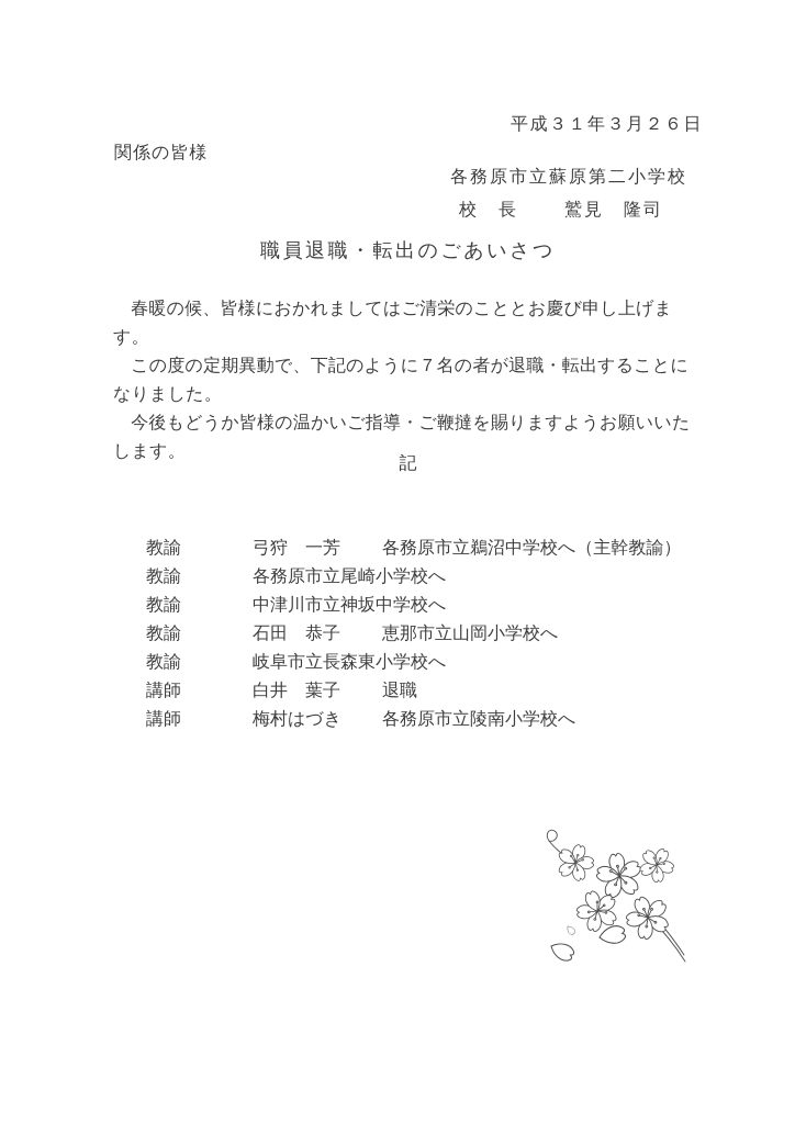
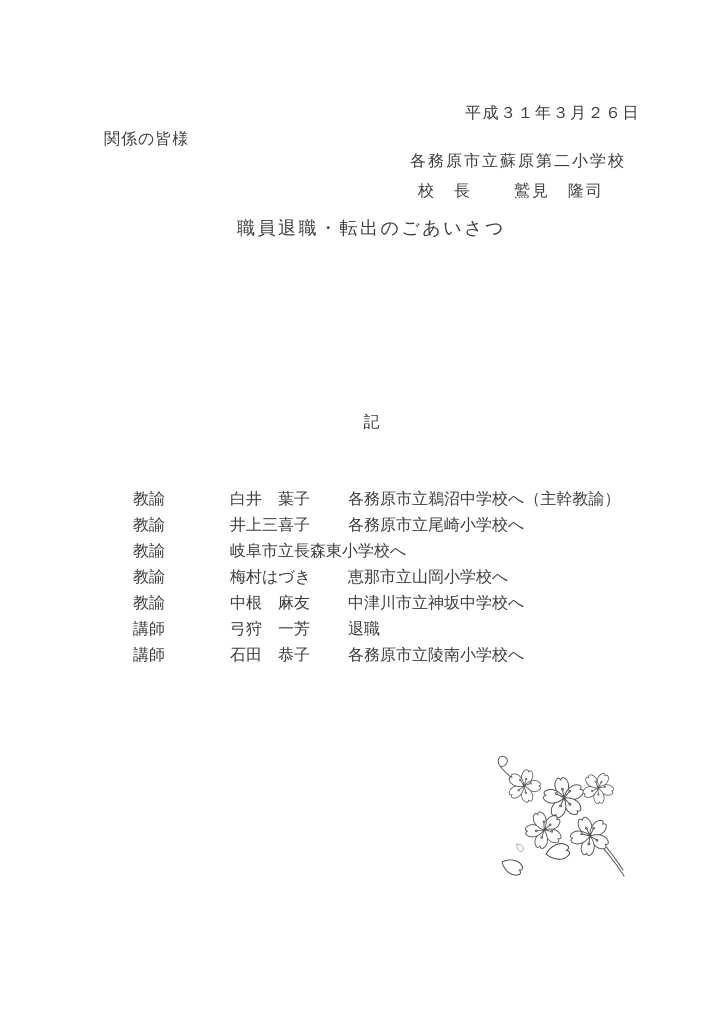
  平成３１年３月２６日
  関係の皆様
  各務原市立蘇原第二小学校
  校 長
  鷲見 隆司
  職員退職・転出のごあいさつ
- 春暖の候、皆様におかれましてはご清栄のこととお慶び申し上げます。
- この度の定期異動で、下記のように７名の者が退職・転出することになりました。
- 今後もどうか皆様の温かいご指導・ご鞭撻を賜りますようお願いいたします。
  記
  教諭
- 弓狩 一芳
+ 白井 葉子
  各務原市立鵜沼中学校へ（主幹教諭）
  教諭
+ 井上三喜子
  各務原市立尾崎小学校へ
  教諭
- 中津川市立神坂中学校へ
+ 岐阜市立長森東小学校へ
  教諭
- 石田 恭子
+ 梅村はづき
  恵那市立山岡小学校へ
  教諭
+ 中根 麻友
- 岐阜市立長森東小学校へ
+ 中津川市立神坂中学校へ
  講師
- 白井 葉子
+ 弓狩 一芳
  退職
  講師
- 梅村はづき
+ 石田 恭子
  各務原市立陵南小学校へ
